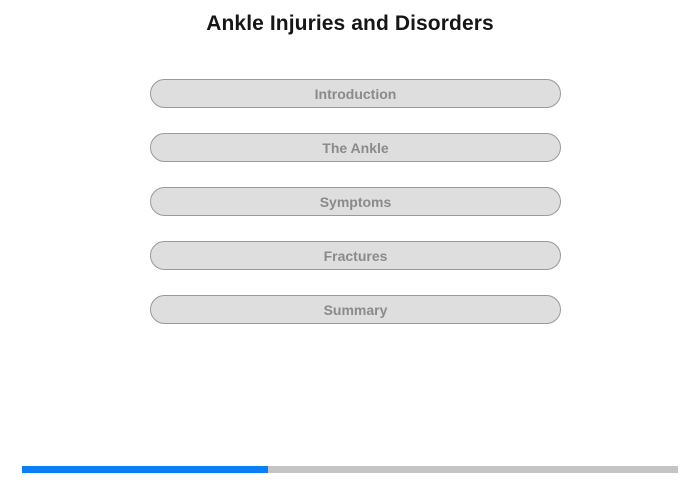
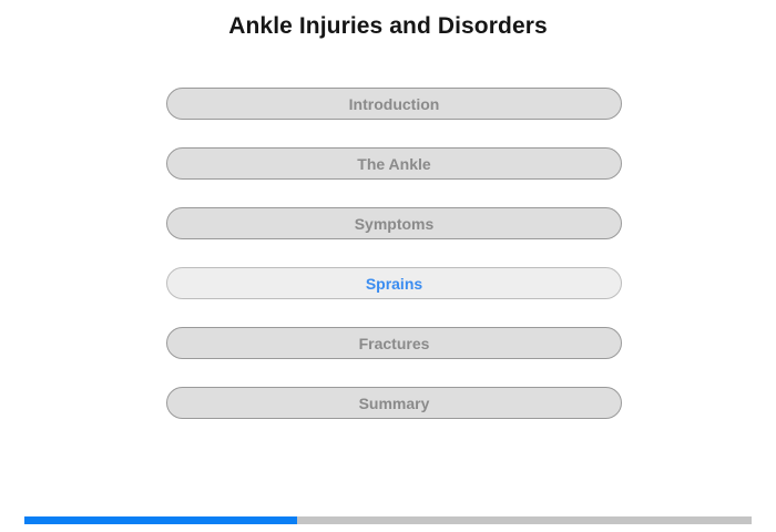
  Ankle Injuries and Disorders
  Introduction
  The Ankle
  Symptoms
+ Sprains
  Fractures
  Summary
